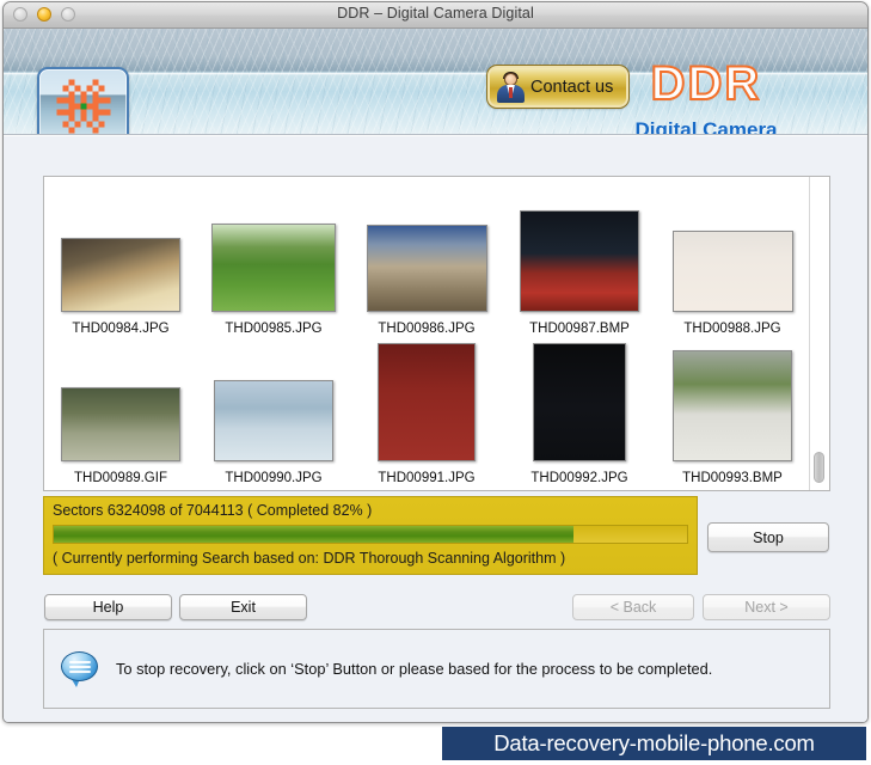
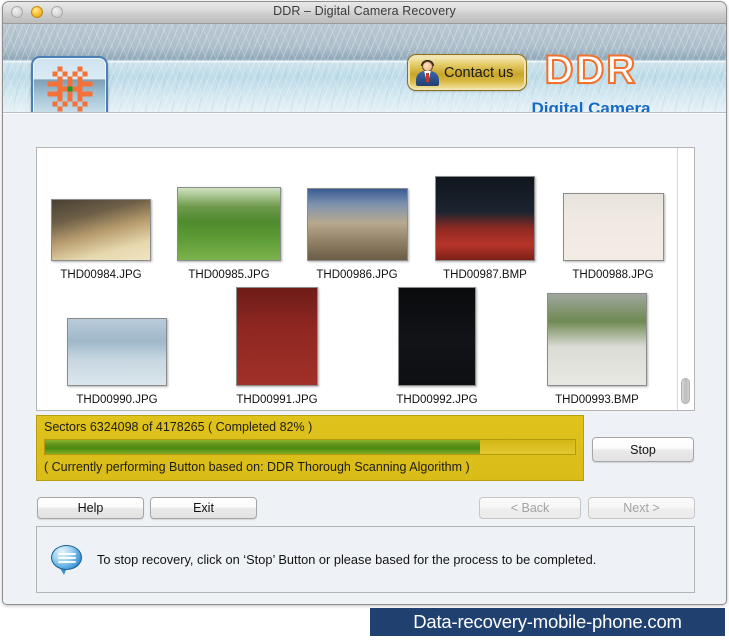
- DDR – Digital Camera Digital
+ DDR – Digital Camera Recovery
  Contact us
  DDR
  Digital Camera
  THD00984.JPG
  THD00985.JPG
  THD00986.JPG
  THD00987.BMP
  THD00988.JPG
- THD00989.GIF
  THD00990.JPG
  THD00991.JPG
  THD00992.JPG
  THD00993.BMP
- Sectors 6324098 of 7044113 ( Completed 82% )
+ Sectors 6324098 of 4178265 ( Completed 82% )
- ( Currently performing Search based on: DDR Thorough Scanning Algorithm )
+ ( Currently performing Button based on: DDR Thorough Scanning Algorithm )
  Stop
  Help
  Exit
  < Back
  Next >
  To stop recovery, click on ‘Stop’ Button or please based for the process to be completed.
  Data-recovery-mobile-phone.com
